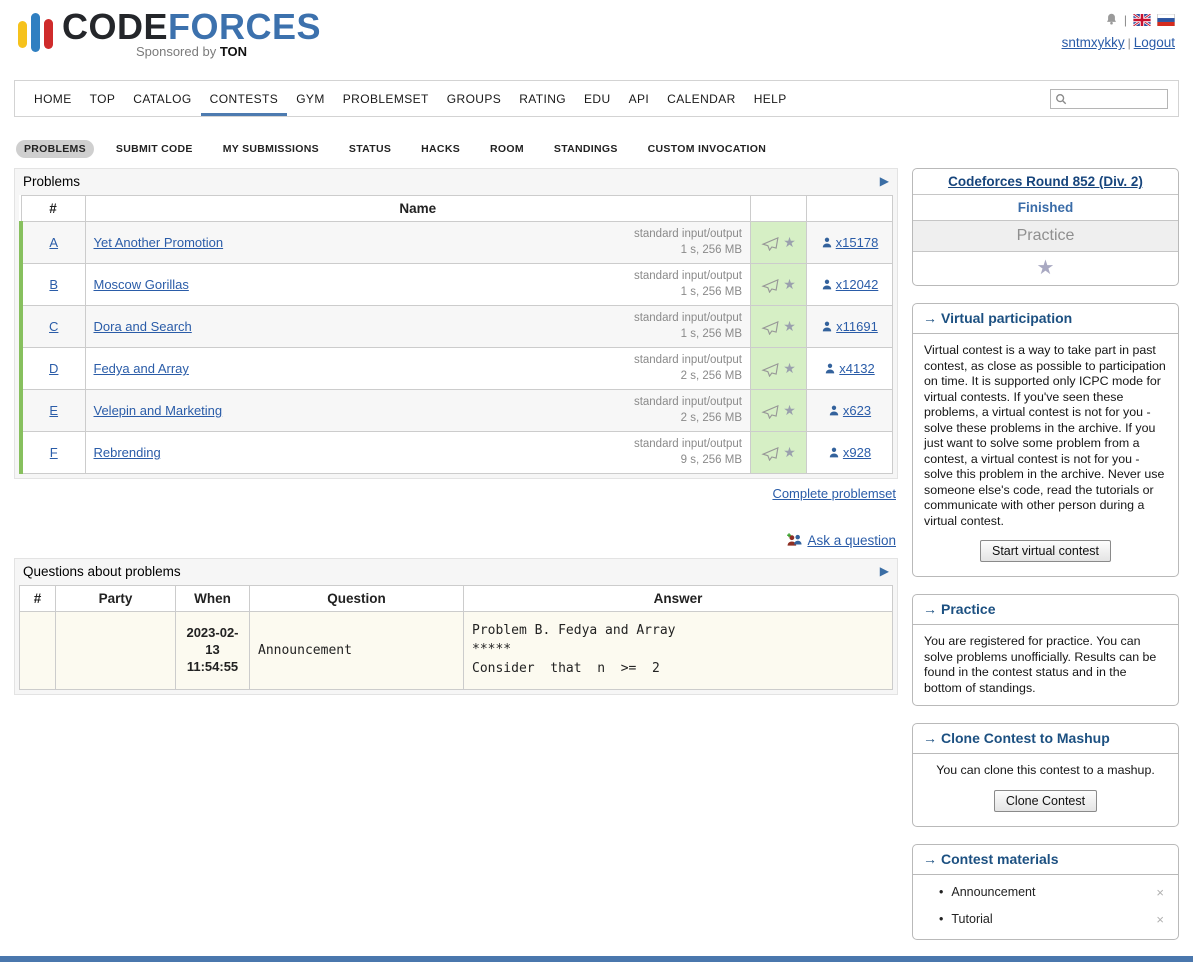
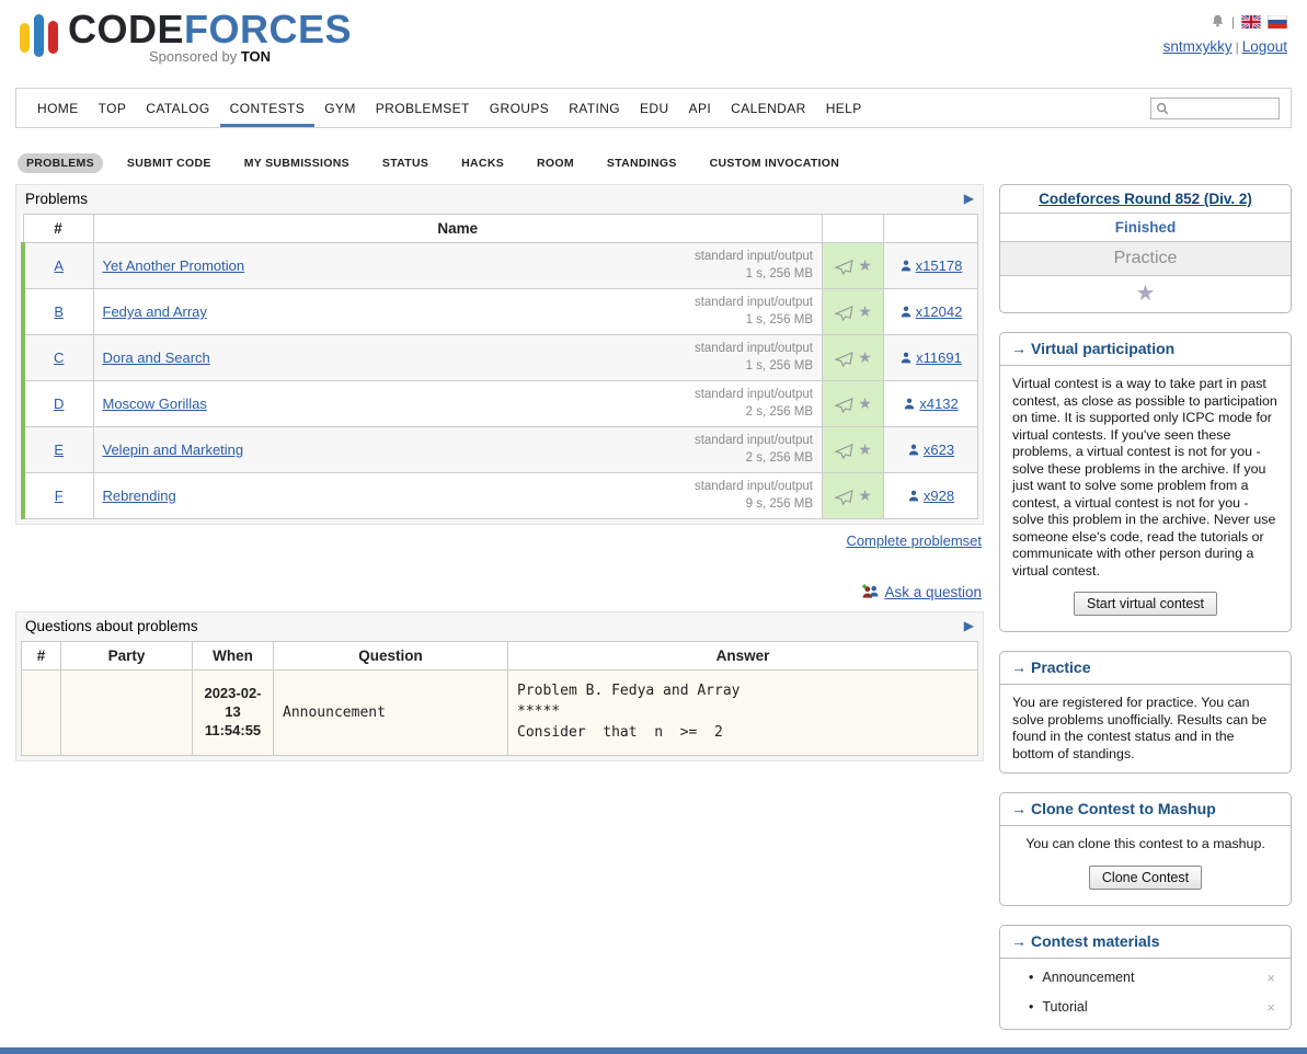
  CODEFORCES
  Sponsored by TON
  |
  sntmxykky | Logout
  HOME
  TOP
  CATALOG
  CONTESTS
  GYM
  PROBLEMSET
  GROUPS
  RATING
  EDU
  API
  CALENDAR
  HELP
  PROBLEMS
  SUBMIT CODE
  MY SUBMISSIONS
  STATUS
  HACKS
  ROOM
  STANDINGS
  CUSTOM INVOCATION
  Problems
  ▶
  #	Name
  A	Yet Another Promotion standard input/output1 s, 256 MB	★	x15178
- B	Moscow Gorillas standard input/output1 s, 256 MB	★	x12042
+ B	Fedya and Array standard input/output1 s, 256 MB	★	x12042
  C	Dora and Search standard input/output1 s, 256 MB	★	x11691
- D	Fedya and Array standard input/output2 s, 256 MB	★	x4132
+ D	Moscow Gorillas standard input/output2 s, 256 MB	★	x4132
  E	Velepin and Marketing standard input/output2 s, 256 MB	★	x623
  F	Rebrending standard input/output9 s, 256 MB	★	x928
  Complete problemset
  Ask a question
  Questions about problems
  ▶
  #	Party	When	Question	Answer
  		2023-02-1311:54:55	Announcement	Problem B. Fedya and Array ***** Consider that n >= 2
  Codeforces Round 852 (Div. 2)
  Finished
  Practice
  ★
  → Virtual participation
  Virtual contest is a way to take part in past contest, as close as possible to participation on time. It is supported only ICPC mode for virtual contests. If you've seen these problems, a virtual contest is not for you - solve these problems in the archive. If you just want to solve some problem from a contest, a virtual contest is not for you - solve this problem in the archive. Never use someone else's code, read the tutorials or communicate with other person during a virtual contest.
  Start virtual contest
  → Practice
  You are registered for practice. You can solve problems unofficially. Results can be found in the contest status and in the bottom of standings.
  → Clone Contest to Mashup
  You can clone this contest to a mashup.
  Clone Contest
  → Contest materials
  •
  Announcement
  ×
  •
  Tutorial
  ×
